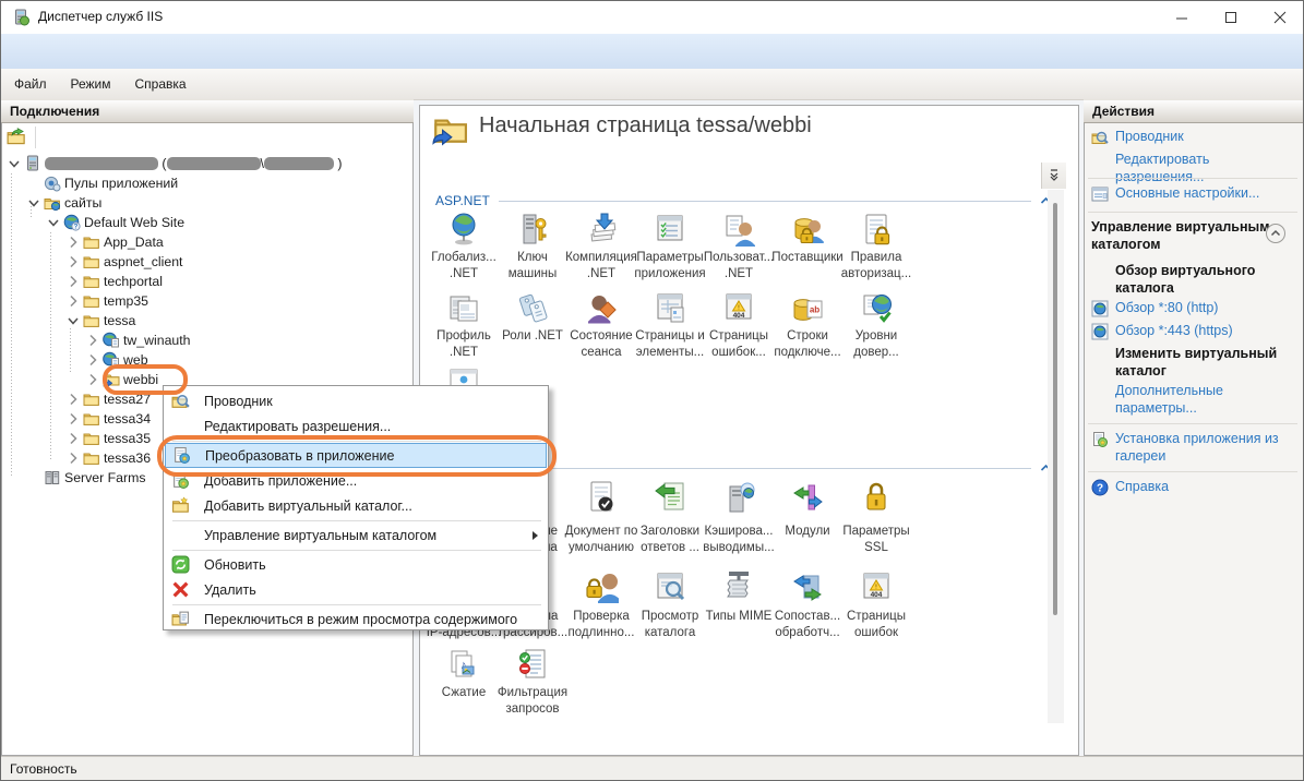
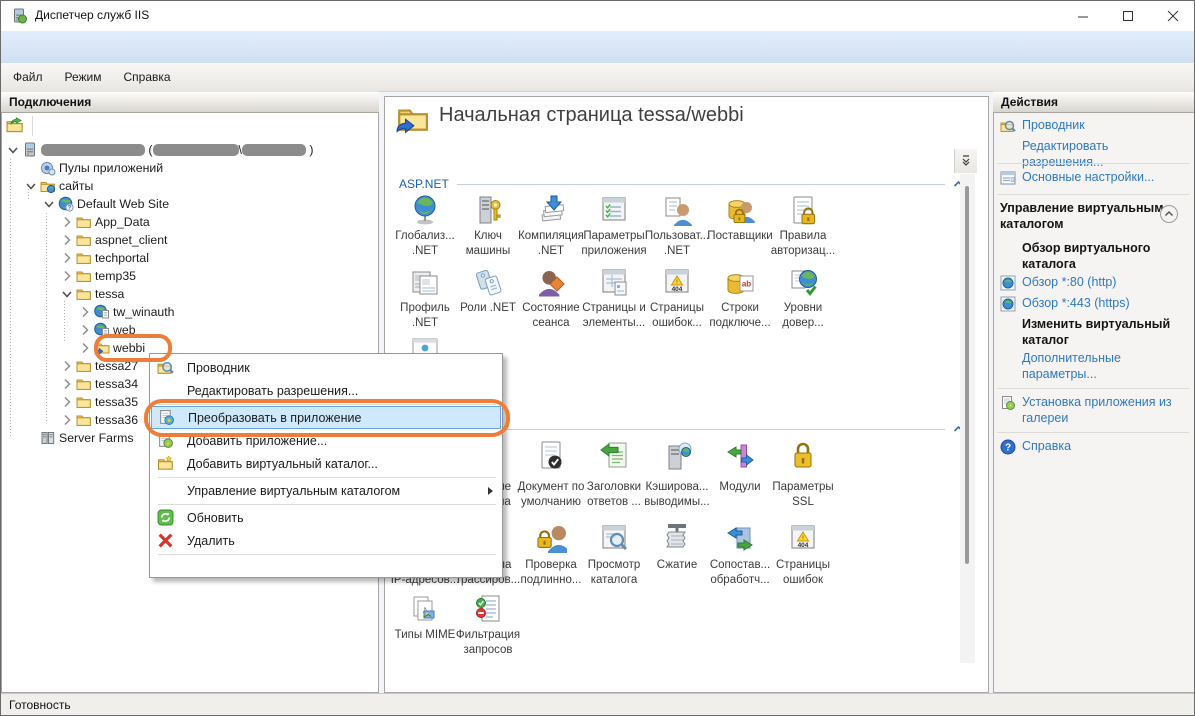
  Диспетчер служб IIS
  Файл
  Режим
  Справка
  Подключения
  (
  \
  )
  Пулы приложений
  сайты
  Default Web Site
  App_Data
  aspnet_client
  techportal
  temp35
  tessa
  tw_winauth
  web
  webbi
  tessa27
  tessa34
  tessa35
  tessa36
  Server Farms
  Начальная страница tessa/webbi
  ASP.NET
  Глобализ...
  .NET
  Ключ
  машины
  Компиляция
  .NET
  Параметры
  приложения
  Пользоват...
  .NET
  Поставщики
  Правила
  авторизац...
  Профиль
  .NET
  Роли .NET
  Состояние
  сеанса
  Страницы и
  элементы...
  Страницы
  ошибок...
  ab
  Строки
  подключе...
  Уровни
  довер...
  Документ по
  умолчанию
  Заголовки
  ответов ...
  Кэширова...
  выводимы...
  Модули
  Параметры
  SSL
  IP-адресов...
  трассиров...
  Проверка
  подлинно...
  Просмотр
  каталога
- Типы MIME
+ Сжатие
  Сопостав...
  обработч...
  Страницы
  ошибок
  ♪
- Сжатие
+ Типы MIME
  Фильтрация
  запросов
  Действия
  Проводник
  Редактировать разрешения...
  Основные настройки...
  Управление виртуальным
  каталогом
  Обзор виртуального
  каталога
  Обзор *:80 (http)
  Обзор *:443 (https)
  Изменить виртуальный
  каталог
  Дополнительные
  параметры...
  Установка приложения из
  галереи
  ?
  Справка
  Готовность
  Проводник
  Редактировать разрешения...
  Преобразовать в приложение
  Добавить приложение...
  Добавить виртуальный каталог...
  Управление виртуальным каталогом
  Обновить
  Удалить
- Переключиться в режим просмотра содержимого
